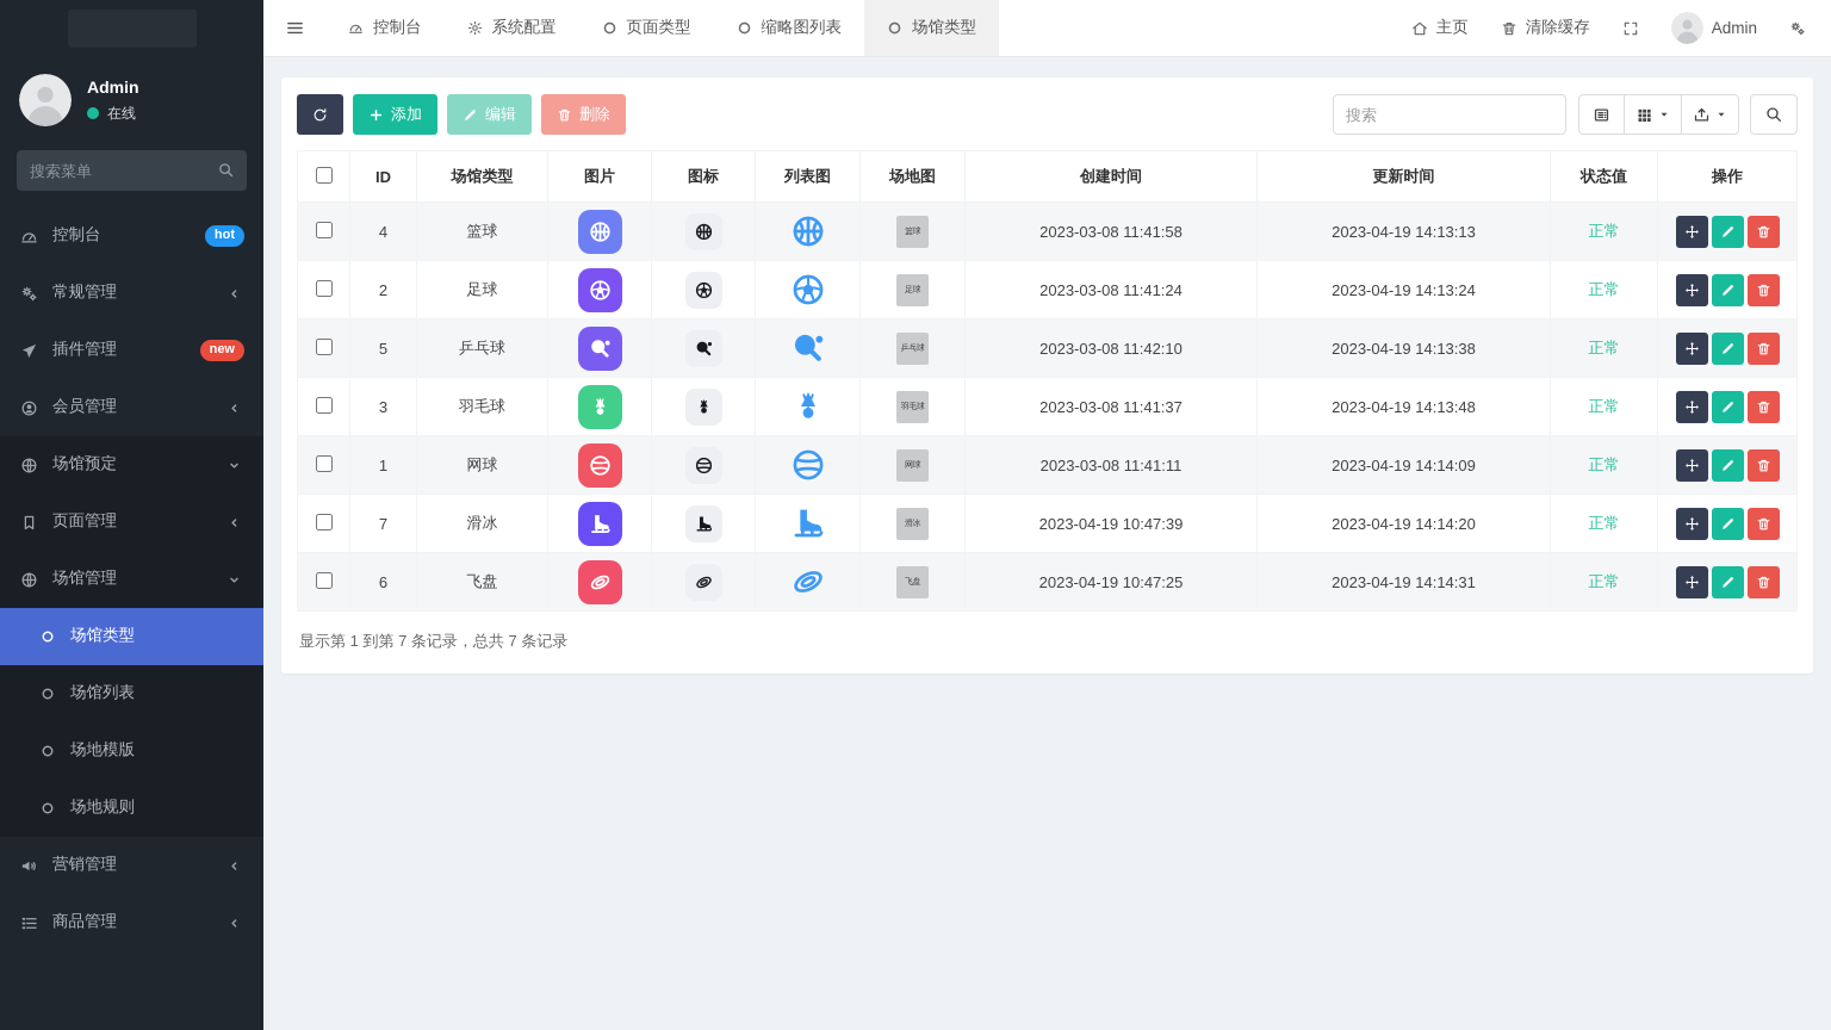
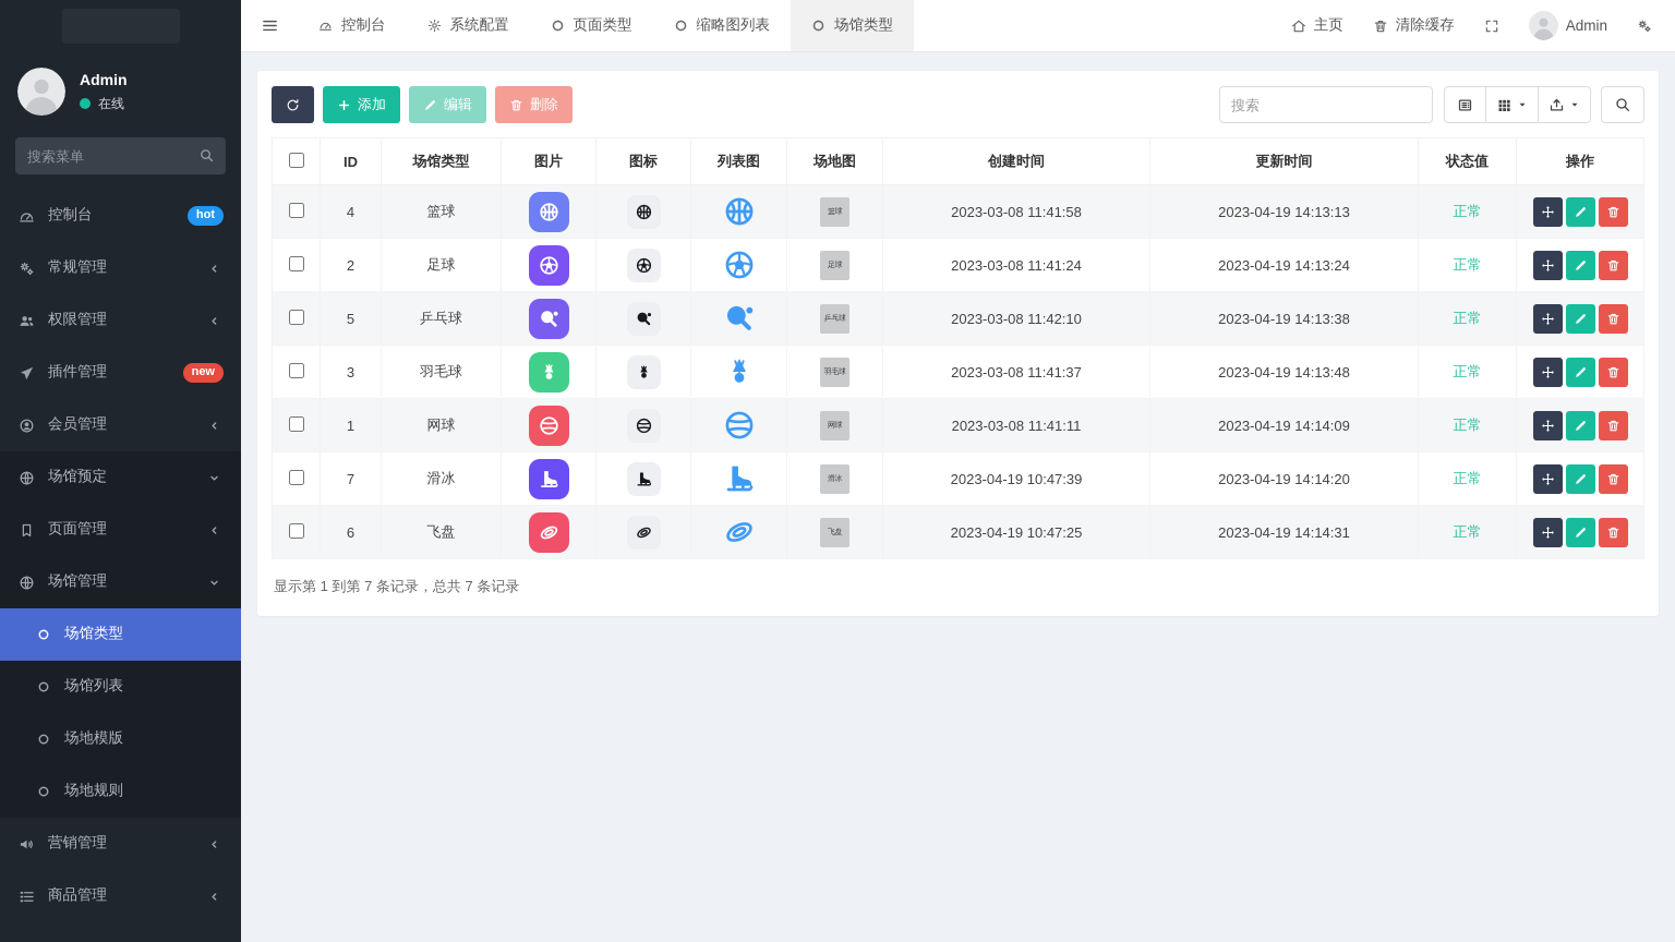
  Admin
  在线
  搜索菜单
  控制台
  hot
  常规管理
+ 权限管理
  插件管理
  new
  会员管理
  场馆预定
  页面管理
  场馆管理
  场馆类型
  场馆列表
  场地模版
  场地规则
  营销管理
  商品管理
  控制台
  系统配置
  页面类型
  缩略图列表
  场馆类型
  主页
  清除缓存
  Admin
  添加
  编辑
  删除
  搜索
  	ID	场馆类型	图片	图标	列表图	场地图	创建时间	更新时间	状态值	操作
  	4	篮球					2023-03-08 11:41:58	2023-04-19 14:13:13	正常
  	2	足球					2023-03-08 11:41:24	2023-04-19 14:13:24	正常
  	5	乒乓球					2023-03-08 11:42:10	2023-04-19 14:13:38	正常
  	3	羽毛球					2023-03-08 11:41:37	2023-04-19 14:13:48	正常
  	1	网球					2023-03-08 11:41:11	2023-04-19 14:14:09	正常
  	7	滑冰					2023-04-19 10:47:39	2023-04-19 14:14:20	正常
  	6	飞盘					2023-04-19 10:47:25	2023-04-19 14:14:31	正常
  显示第 1 到第 7 条记录，总共 7 条记录
